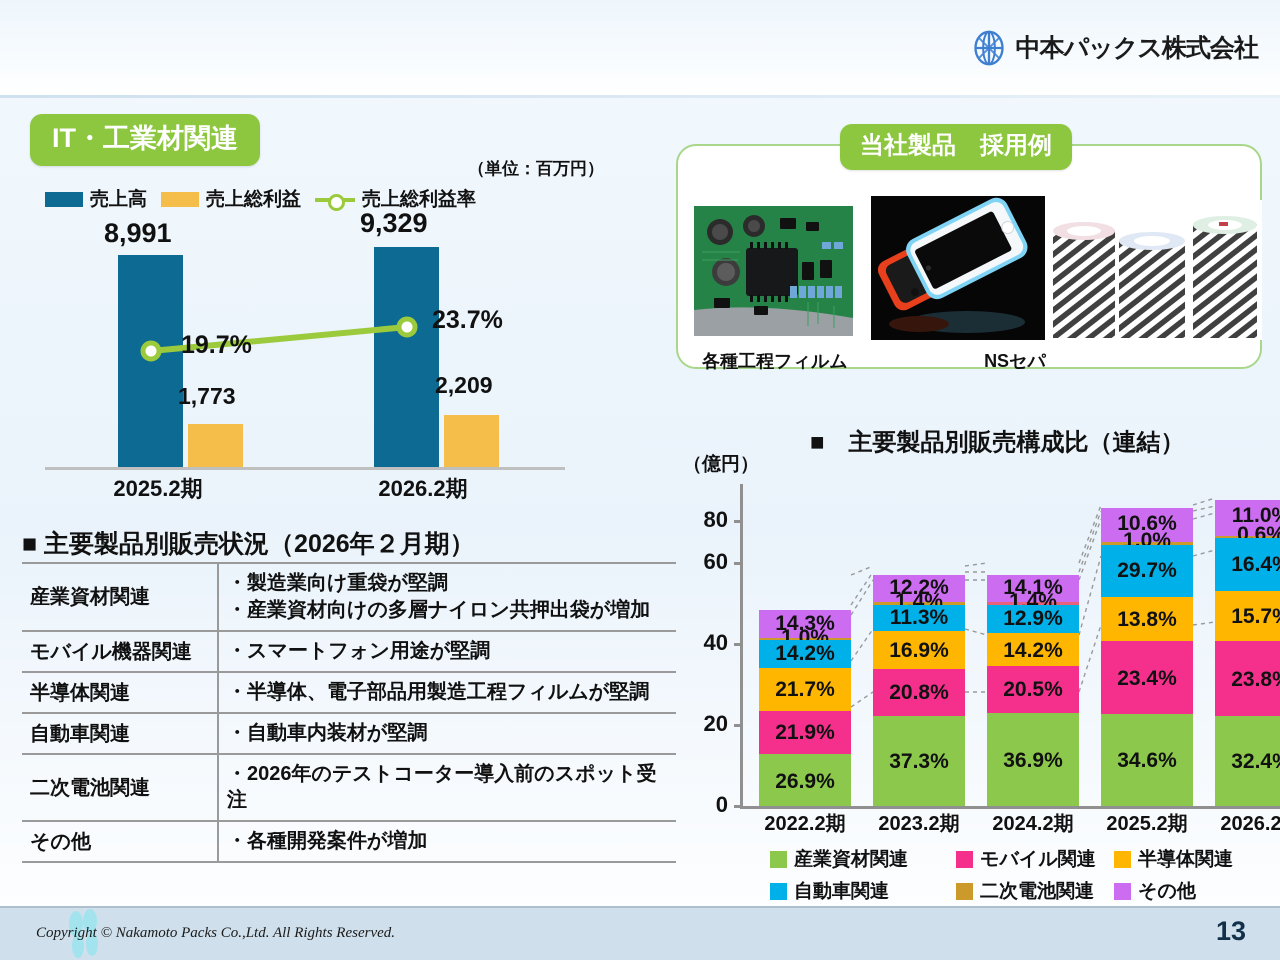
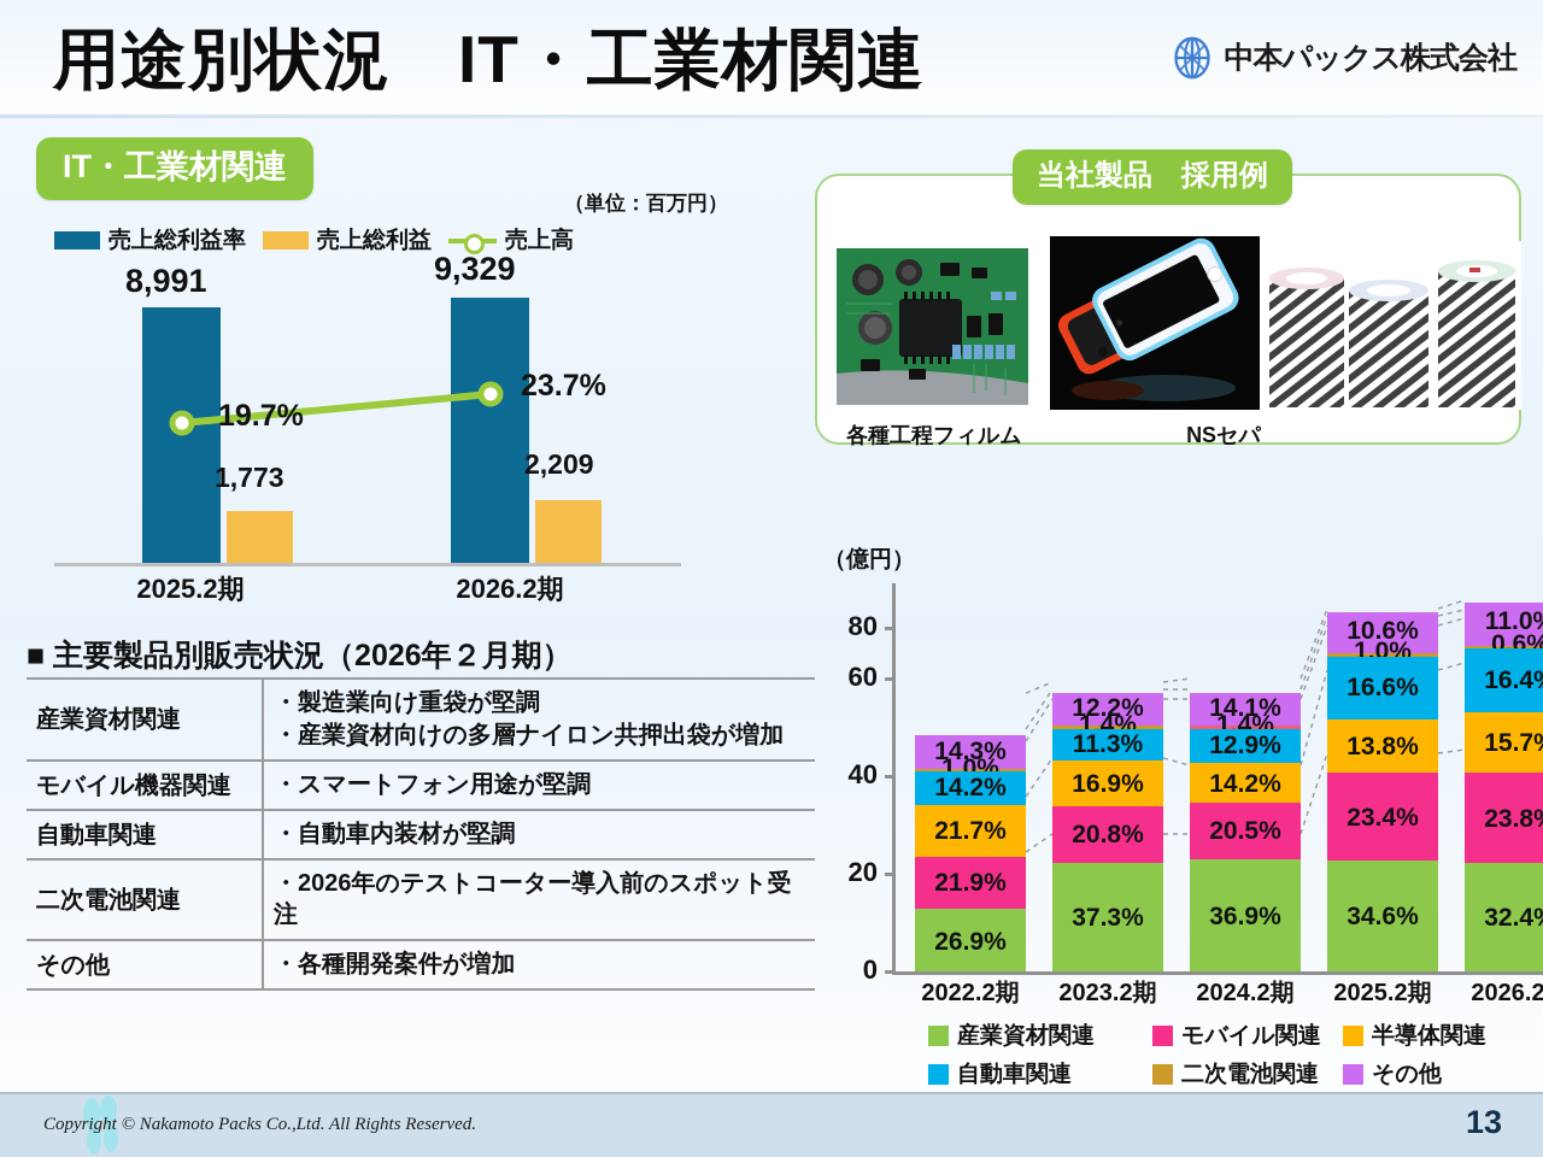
+ 用途別状況 IT・工業材関連
  中本パックス株式会社
  IT・工業材関連
  （単位：百万円）
- 売上高
+ 売上総利益率
  売上総利益
- 売上総利益率
+ 売上高
  8,991
  9,329
  19.7%
  23.7%
  1,773
  2,209
  2025.2期
  2026.2期
  ■ 主要製品別販売状況（2026年２月期）
  産業資材関連	・製造業向け重袋が堅調 ・産業資材向けの多層ナイロン共押出袋が増加
  モバイル機器関連	・スマートフォン用途が堅調
- 半導体関連	・半導体、電子部品用製造工程フィルムが堅調
  自動車関連	・自動車内装材が堅調
  二次電池関連	・2026年のテストコーター導入前のスポット受注
  その他	・各種開発案件が増加
  当社製品 採用例
  各種工程フィルム
  NSセパ
- ■ 主要製品別販売構成比（連結）
  （億円）
  0
  20
  40
  60
  80
  14.3%
  1.0%
  14.2%
  21.7%
  21.9%
  26.9%
  12.2%
  1.4%
  11.3%
  16.9%
  20.8%
  37.3%
  14.1%
  1.4%
  12.9%
  14.2%
  20.5%
  36.9%
  10.6%
  1.0%
- 29.7%
+ 16.6%
  13.8%
  23.4%
  34.6%
  11.0
  0.6%
  16.4
  15.7
  23.8
  32.4
  2022.2期
  2023.2期
  2024.2期
  2025.2期
  2026.2
  産業資材関連
  モバイル関連
  半導体関連
  自動車関連
  二次電池関連
  その他
  Copyright © Nakamoto Packs Co.,Ltd. All Rights Reserved.
  13
